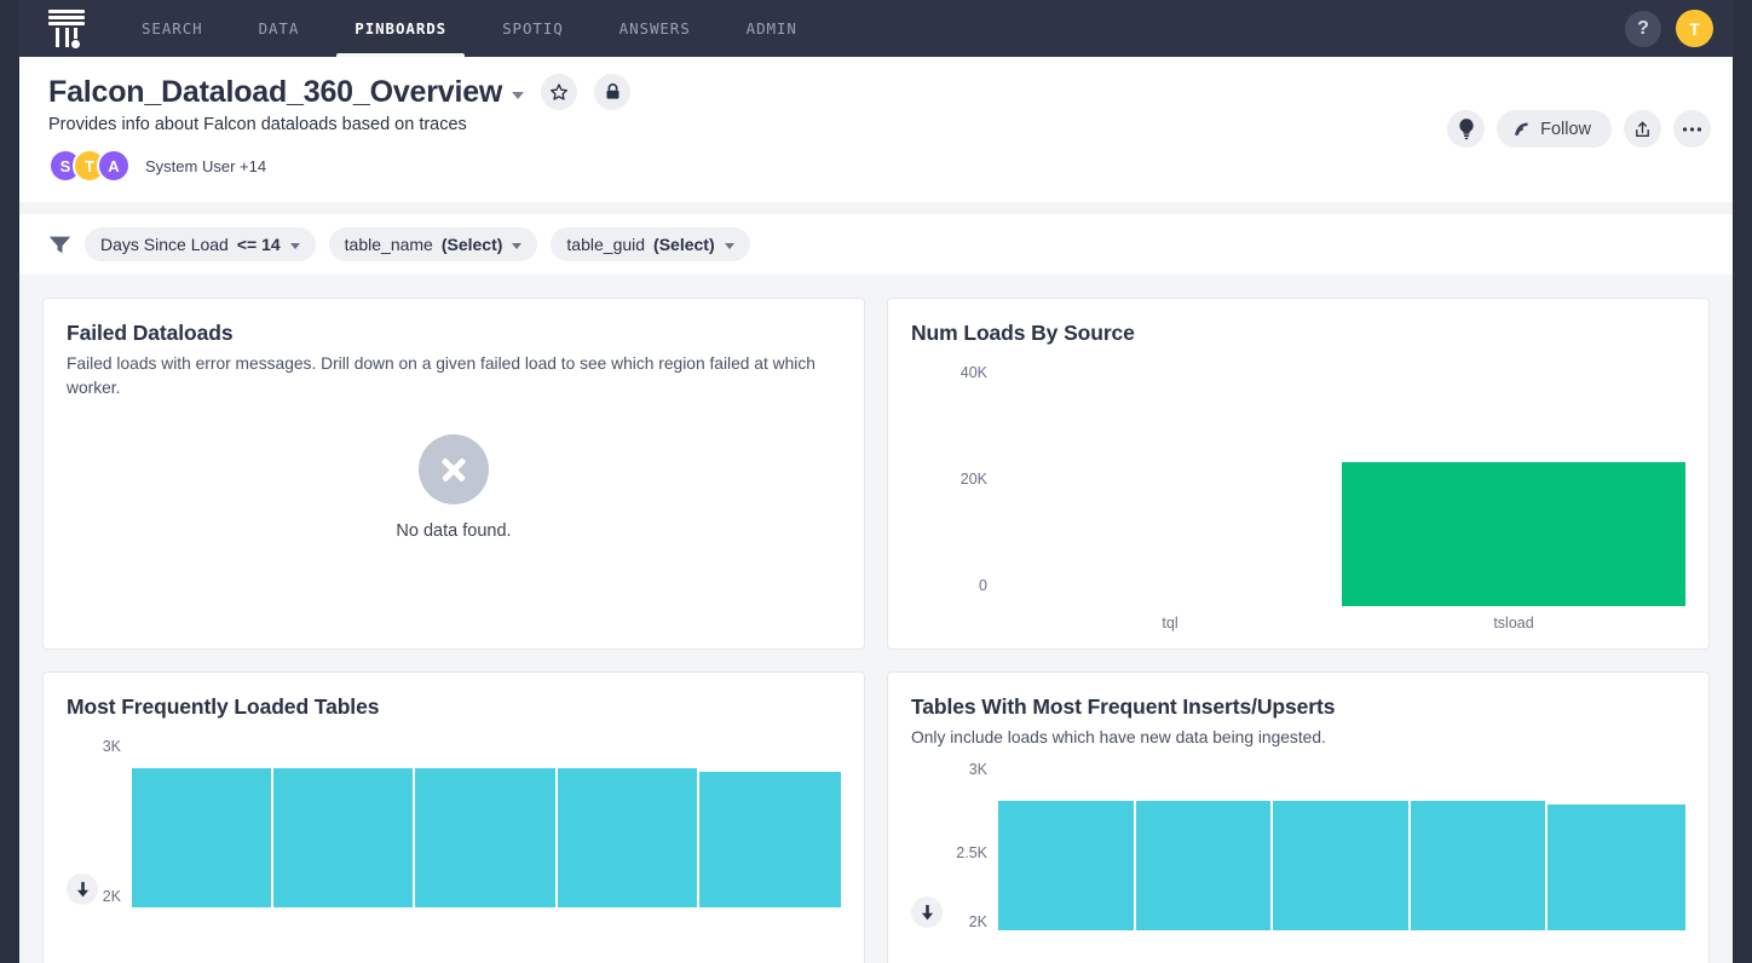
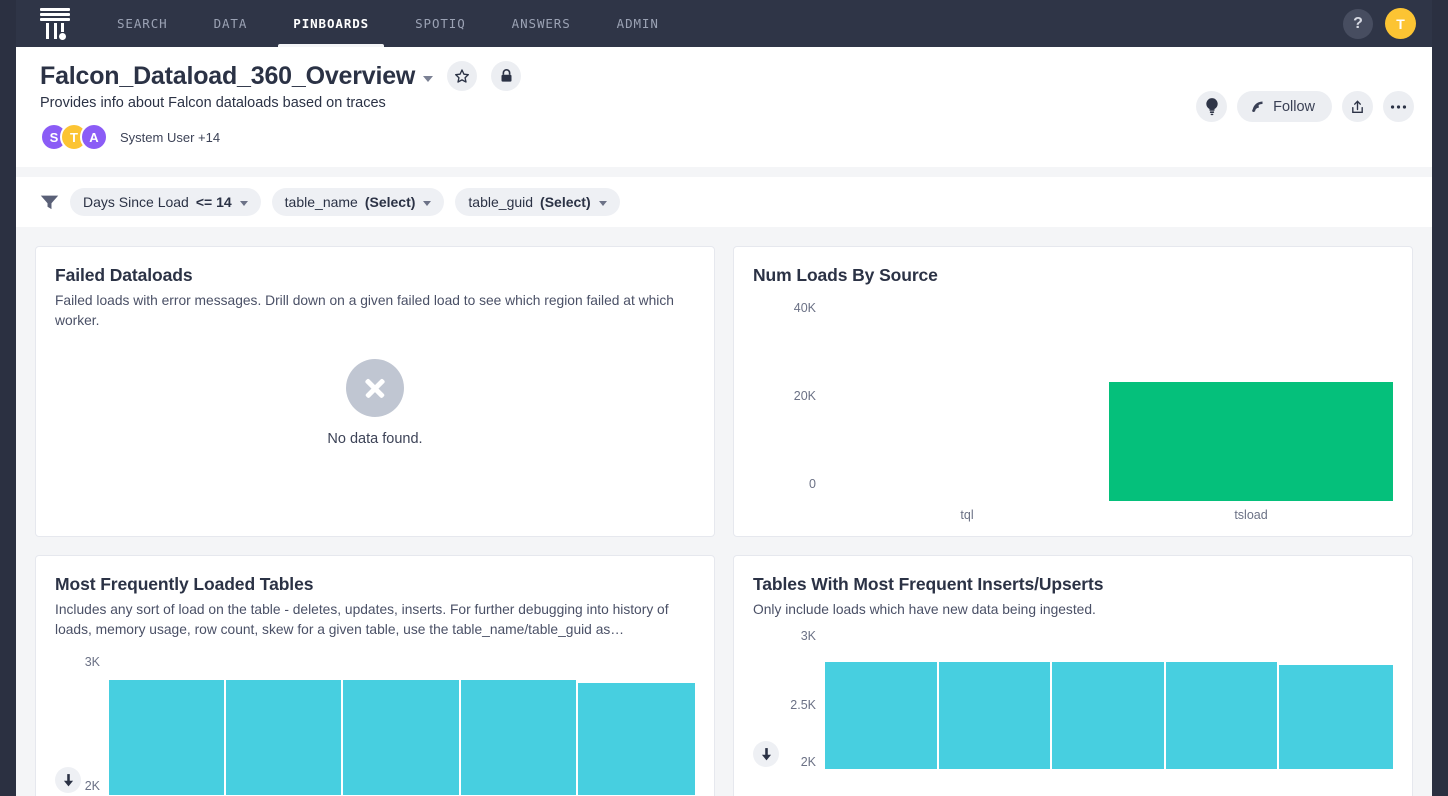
  SEARCH
  DATA
  PINBOARDS
  SPOTIQ
  ANSWERS
  ADMIN
  ?
  T
  Falcon_Dataload_360_Overview
  Provides info about Falcon dataloads based on traces
  S
  T
  A
  System User +14
  Follow
  Days Since Load
  <= 14
  table_name
  (Select)
  table_guid
  (Select)
  Failed Dataloads
  Failed loads with error messages. Drill down on a given failed load to see which region failed at which worker.
  No data found.
  Num Loads By Source
  40K
  20K
  0
  tql
  tsload
  Most Frequently Loaded Tables
+ Includes any sort of load on the table - deletes, updates, inserts. For further debugging into history of loads, memory usage, row count, skew for a given table, use the table_name/table_guid as…
  3K
  2K
  Tables With Most Frequent Inserts/Upserts
  Only include loads which have new data being ingested.
  3K
  2.5K
  2K
